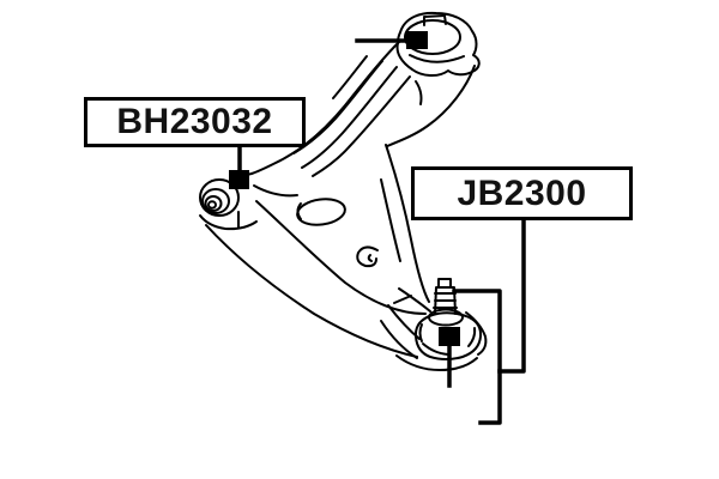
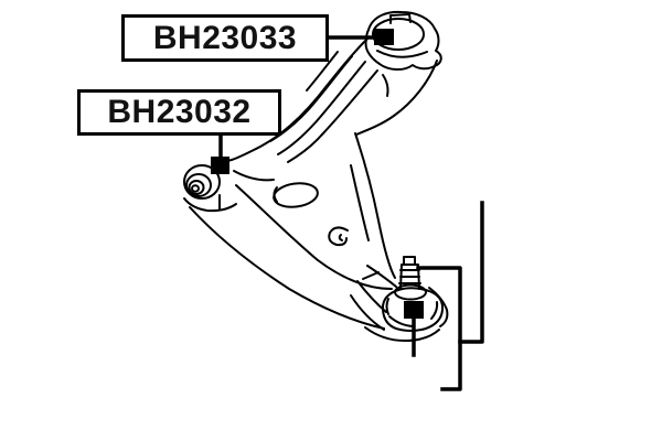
+ BH23033
  BH23032
- JB2300
